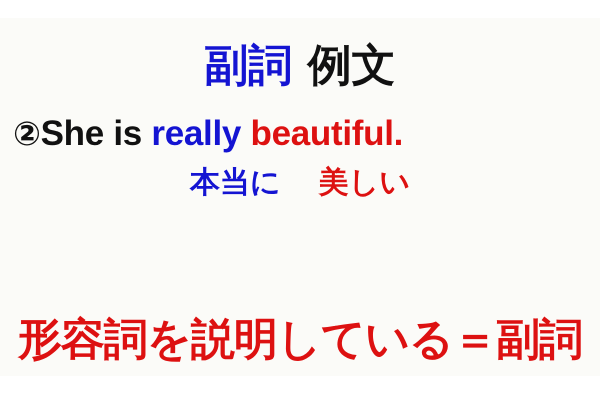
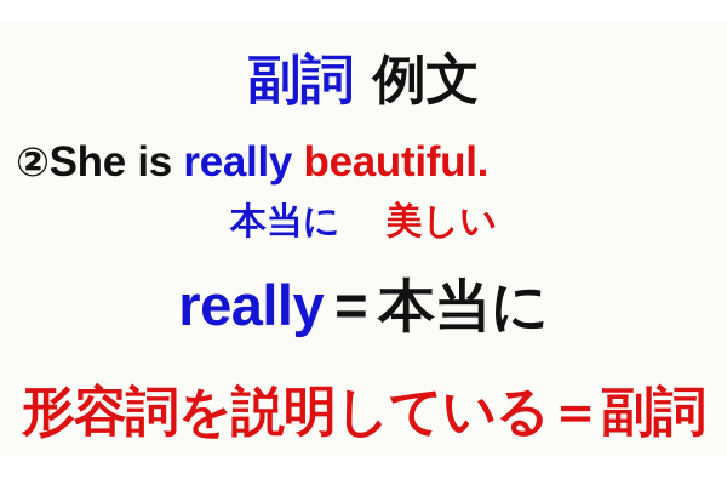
  副詞 例文
  ②She is really beautiful.
  本当に 美しい
+ really = 本当に
  形容詞を説明している＝副詞
